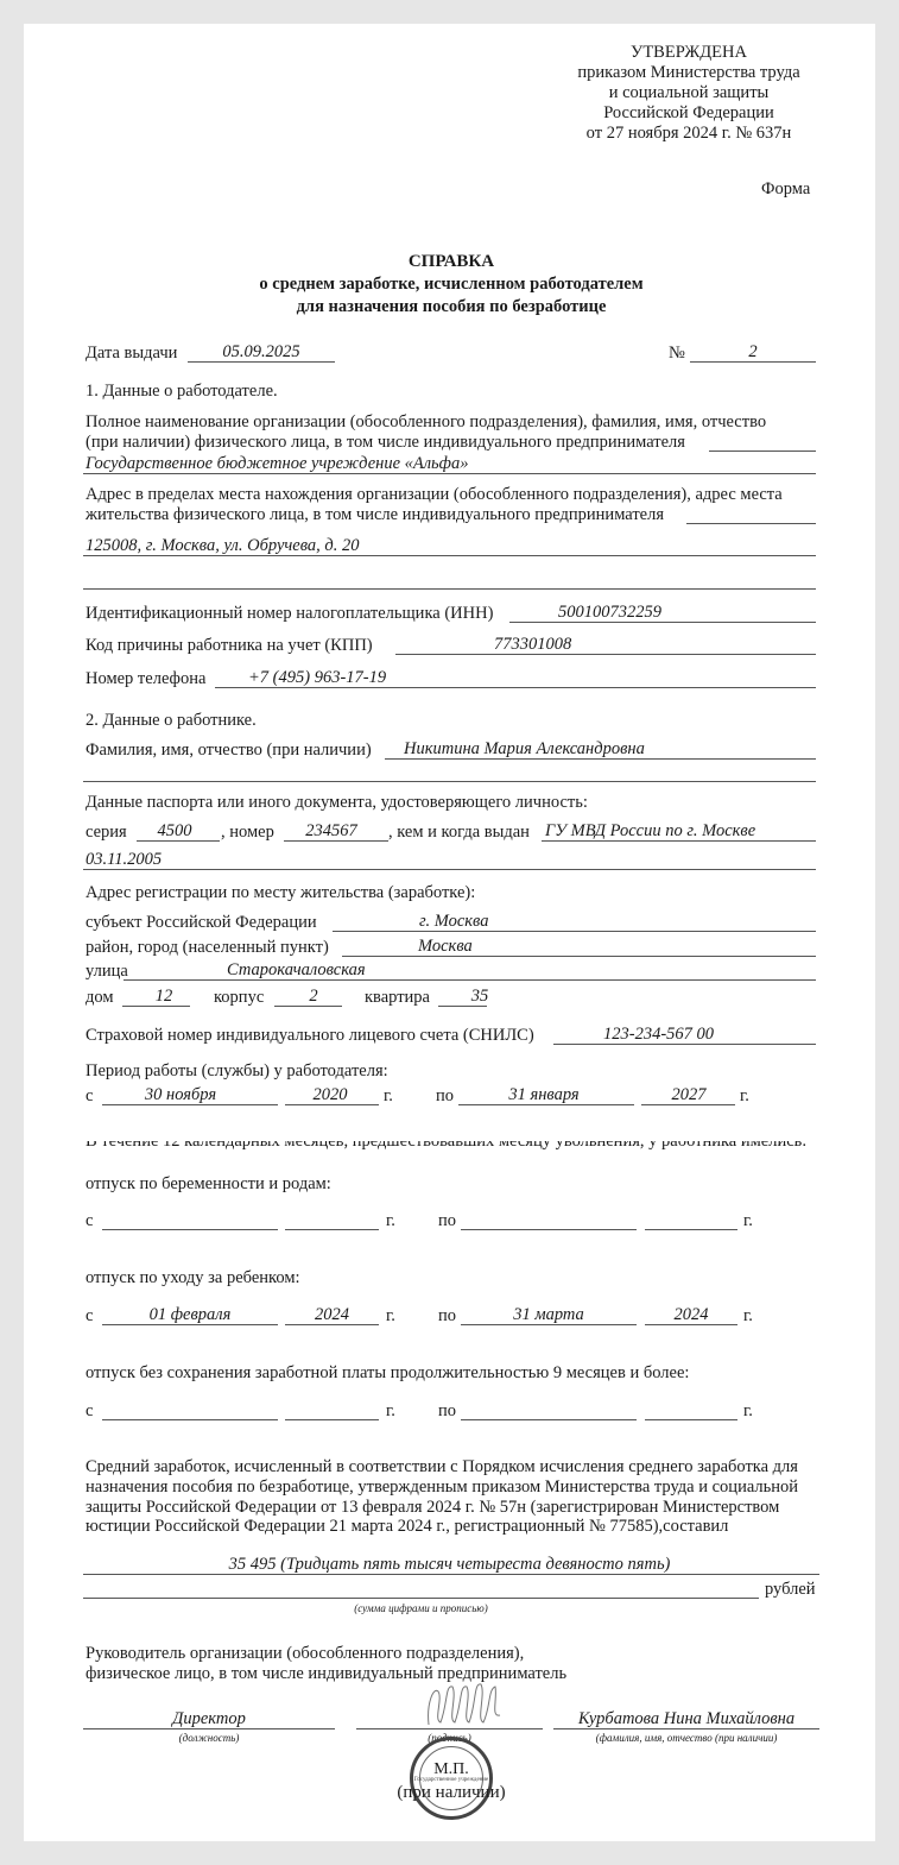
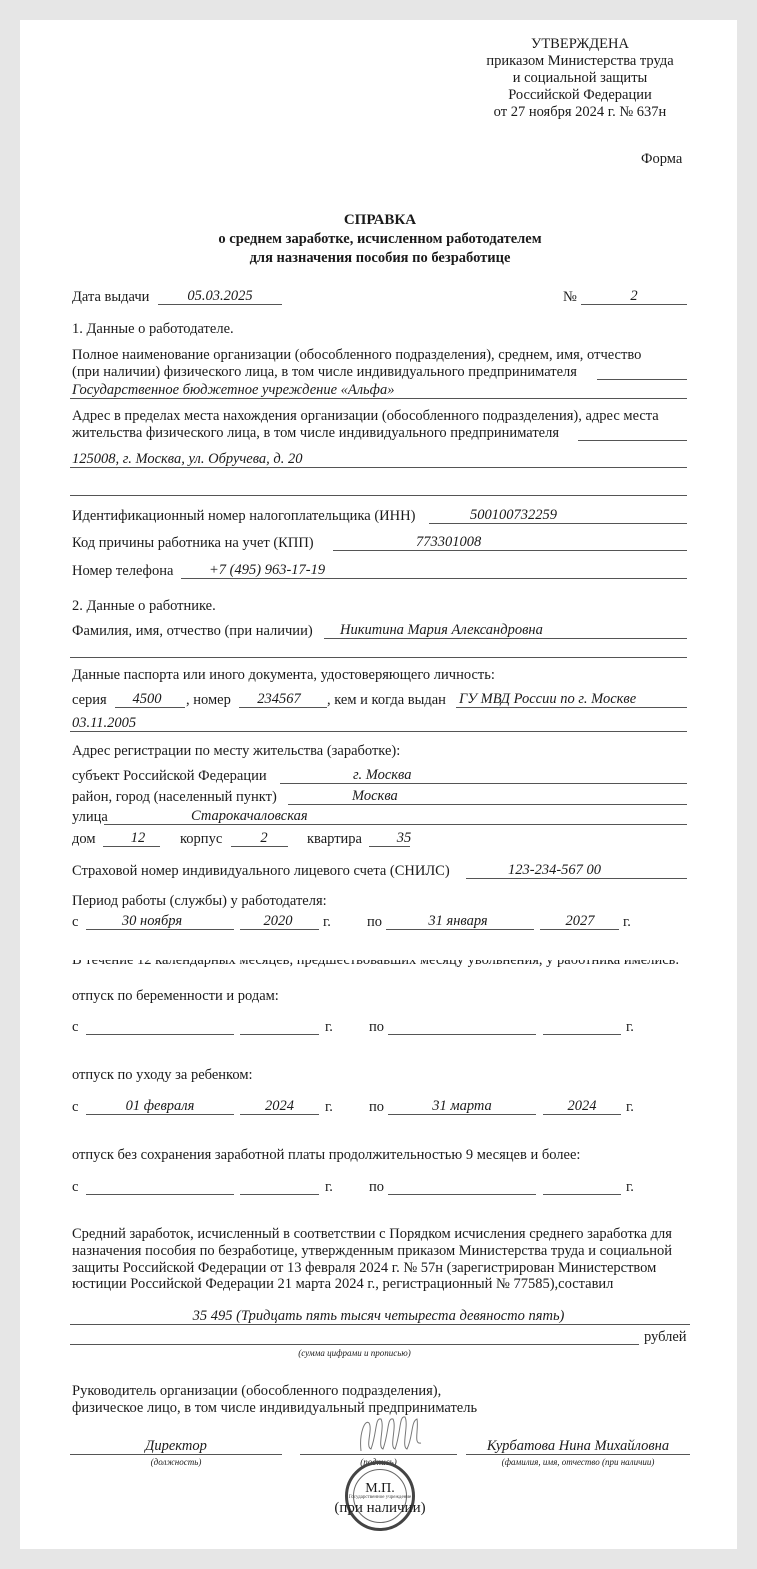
  УТВЕРЖДЕНА
  приказом Министерства труда
  и социальной защиты
  Российской Федерации
  от 27 ноября 2024 г. № 637н
  Форма
  СПРАВКА
  о среднем заработке, исчисленном работодателем
  для назначения пособия по безработице
  Дата выдачи
- 05.09.2025
+ 05.03.2025
  №
  2
  1. Данные о работодателе.
- Полное наименование организации (обособленного подразделения), фамилия, имя, отчество
+ Полное наименование организации (обособленного подразделения), среднем, имя, отчество
  (при наличии) физического лица, в том числе индивидуального предпринимателя
  Государственное бюджетное учреждение «Альфа»
  Адрес в пределах места нахождения организации (обособленного подразделения), адрес места
  жительства физического лица, в том числе индивидуального предпринимателя
  125008, г. Москва, ул. Обручева, д. 20
  Идентификационный номер налогоплательщика (ИНН)
  500100732259
  Код причины работника на учет (КПП)
  773301008
  Номер телефона
  +7 (495) 963-17-19
  2. Данные о работнике.
  Фамилия, имя, отчество (при наличии)
  Никитина Мария Александровна
  Данные паспорта или иного документа, удостоверяющего личность:
  серия
  4500
  , номер
  234567
  , кем и когда выдан
  ГУ МВД России по г. Москве
  03.11.2005
  Адрес регистрации по месту жительства (заработке):
  субъект Российской Федерации
  г. Москва
  район, город (населенный пункт)
  Москва
  улица
  Старокачаловская
  дом
  12
  корпус
  2
  квартира
  35
  Страховой номер индивидуального лицевого счета (СНИЛС)
  123-234-567 00
  Период работы (службы) у работодателя:
  с
  30 ноября
  2020
  г.
  по
  31 января
  2027
  г.
  В течение 12 календарных месяцев, предшествовавших месяцу увольнения, у работника имелись:
  отпуск по беременности и родам:
  с
  г.
  по
  г.
  отпуск по уходу за ребенком:
  с
  01 февраля
  2024
  г.
  по
  31 марта
  2024
  г.
  отпуск без сохранения заработной платы продолжительностью 9 месяцев и более:
  с
  г.
  по
  г.
  Средний заработок, исчисленный в соответствии с Порядком исчисления среднего заработка для
  назначения пособия по безработице, утвержденным приказом Министерства труда и социальной
  защиты Российской Федерации от 13 февраля 2024 г. № 57н (зарегистрирован Министерством
  юстиции Российской Федерации 21 марта 2024 г., регистрационный № 77585),составил
  35 495 (Тридцать пять тысяч четыреста девяносто пять)
  рублей
  (сумма цифрами и прописью)
  Руководитель организации (обособленного подразделения),
  физическое лицо, в том числе индивидуальный предприниматель
  Директор
  (должность)
  (подпись)
  Курбатова Нина Михайловна
  (фамилия, имя, отчество (при наличии)
  М.П.
  (при наличии)
